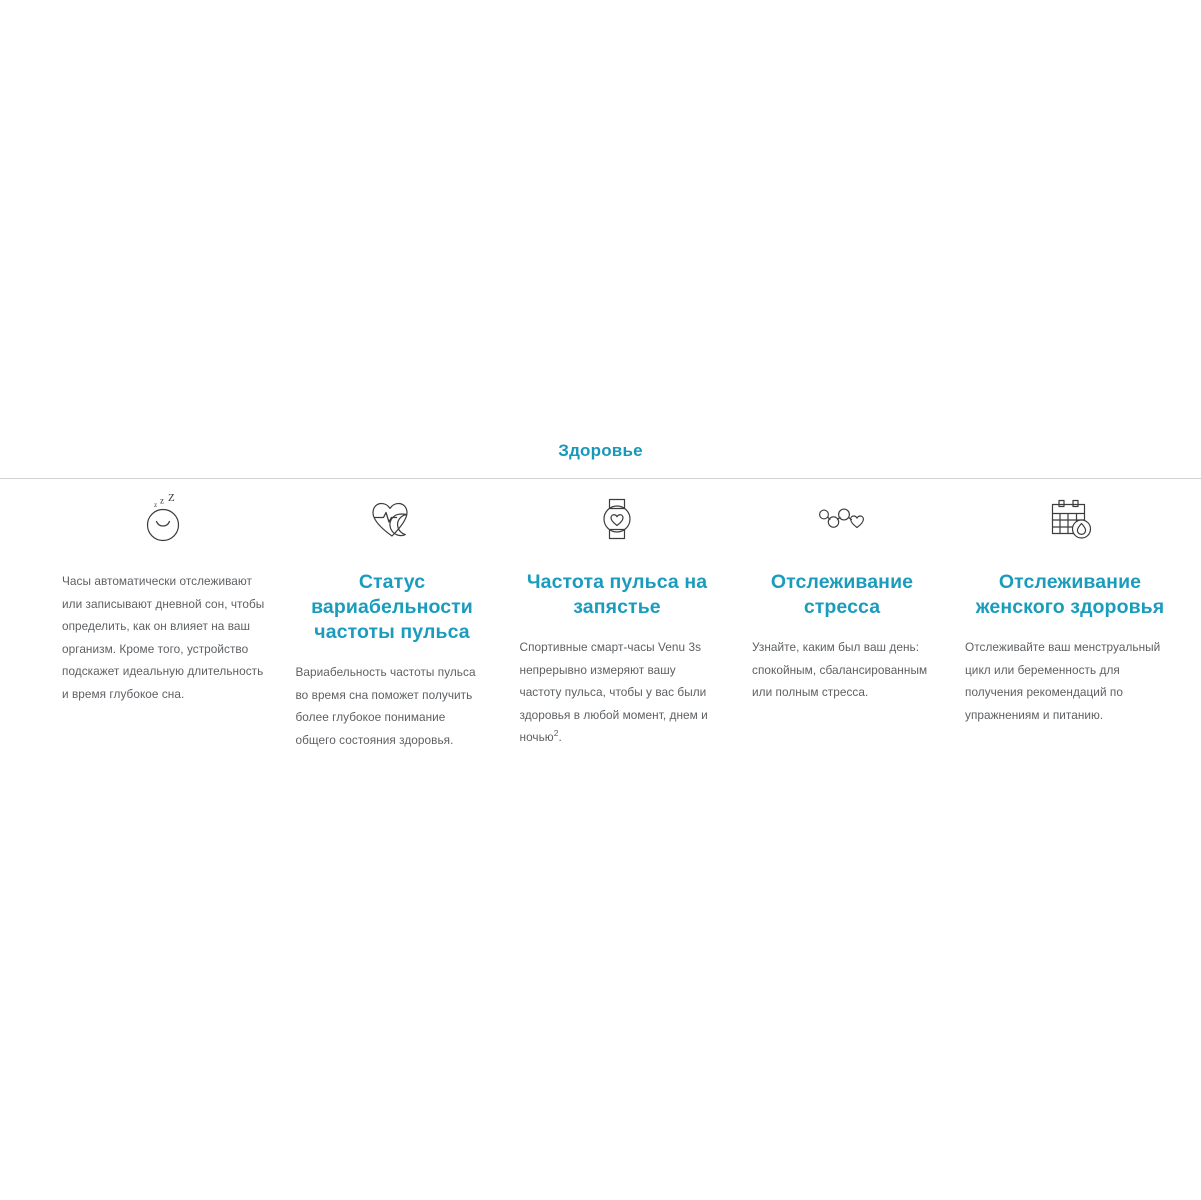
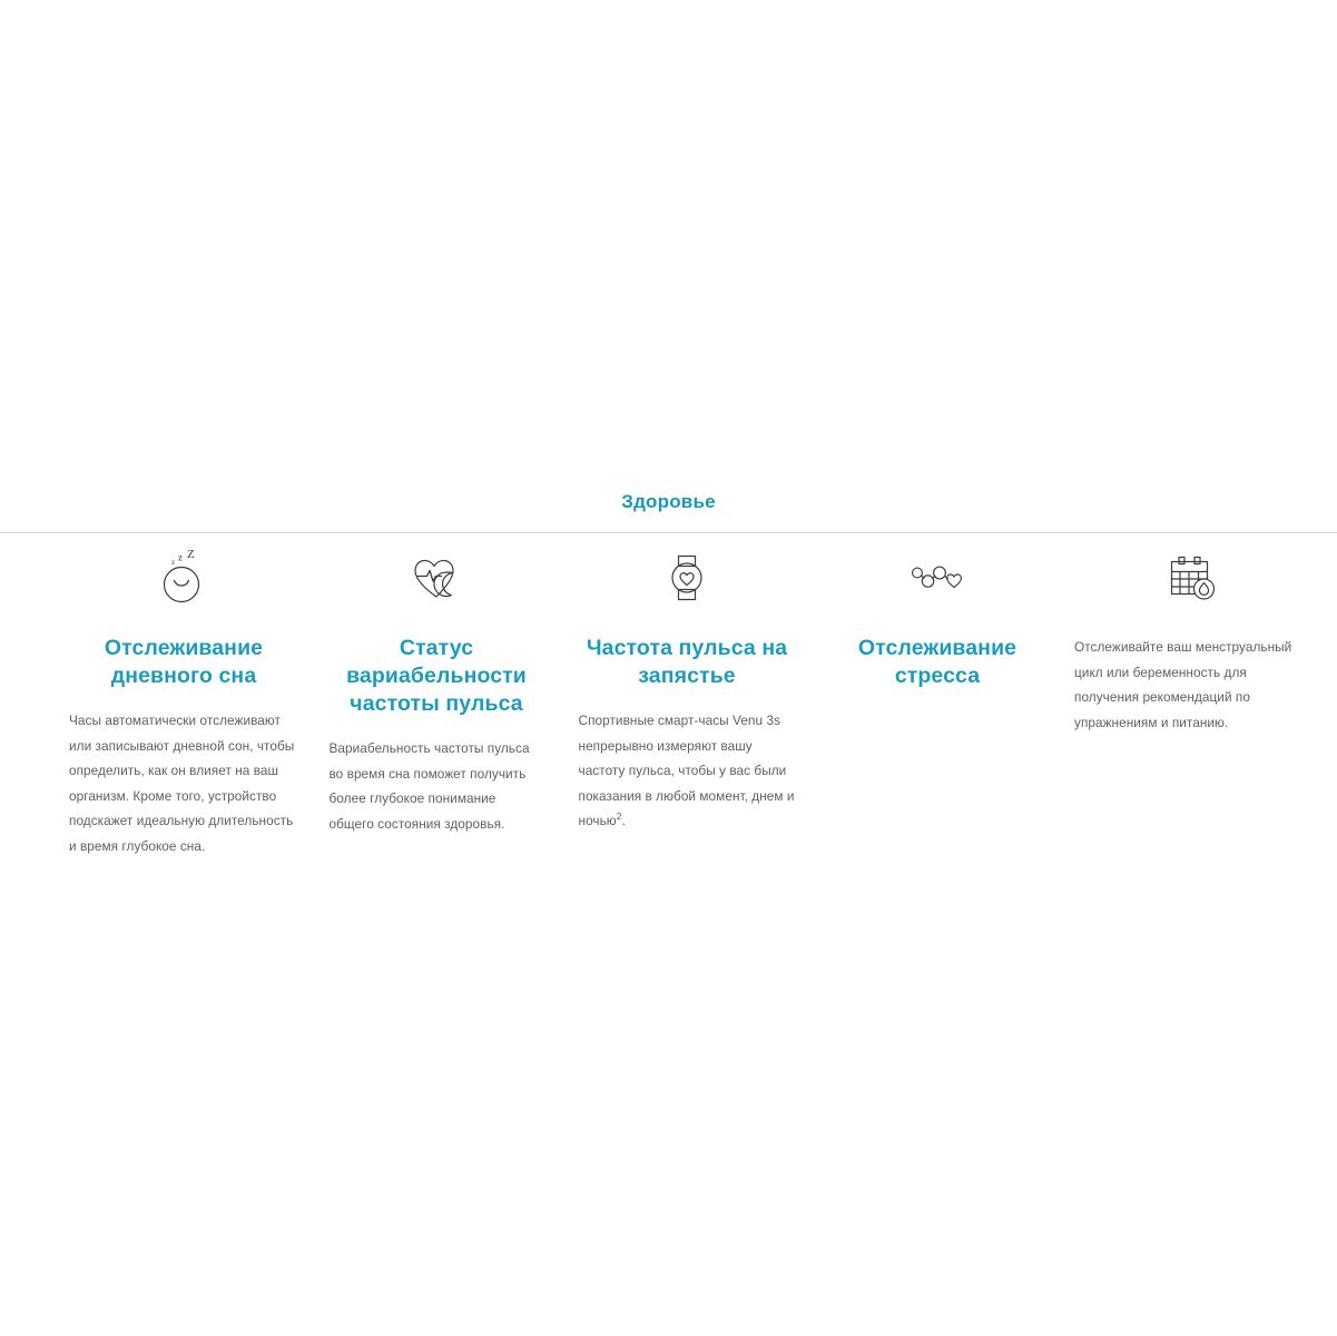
  Здоровье
  z
  z
  Z
+ Отслеживание дневного сна
  Часы автоматически отслеживают или записывают дневной сон, чтобы определить, как он влияет на ваш организм. Кроме того, устройство подскажет идеальную длительность и время глубокое сна.
  Статус вариабельности частоты пульса
  Вариабельность частоты пульса во время сна поможет получить более глубокое понимание общего состояния здоровья.
  Частота пульса на запястье
- Спортивные смарт-часы Venu 3s непрерывно измеряют вашу частоту пульса, чтобы у вас были здоровья в любой момент, днем и ночью2.
+ Спортивные смарт-часы Venu 3s непрерывно измеряют вашу частоту пульса, чтобы у вас были показания в любой момент, днем и ночью2.
  Отслеживание стресса
- Узнайте, каким был ваш день: спокойным, сбалансированным или полным стресса.
- Отслеживание женского здоровья
  Отслеживайте ваш менструальный цикл или беременность для получения рекомендаций по упражнениям и питанию.
